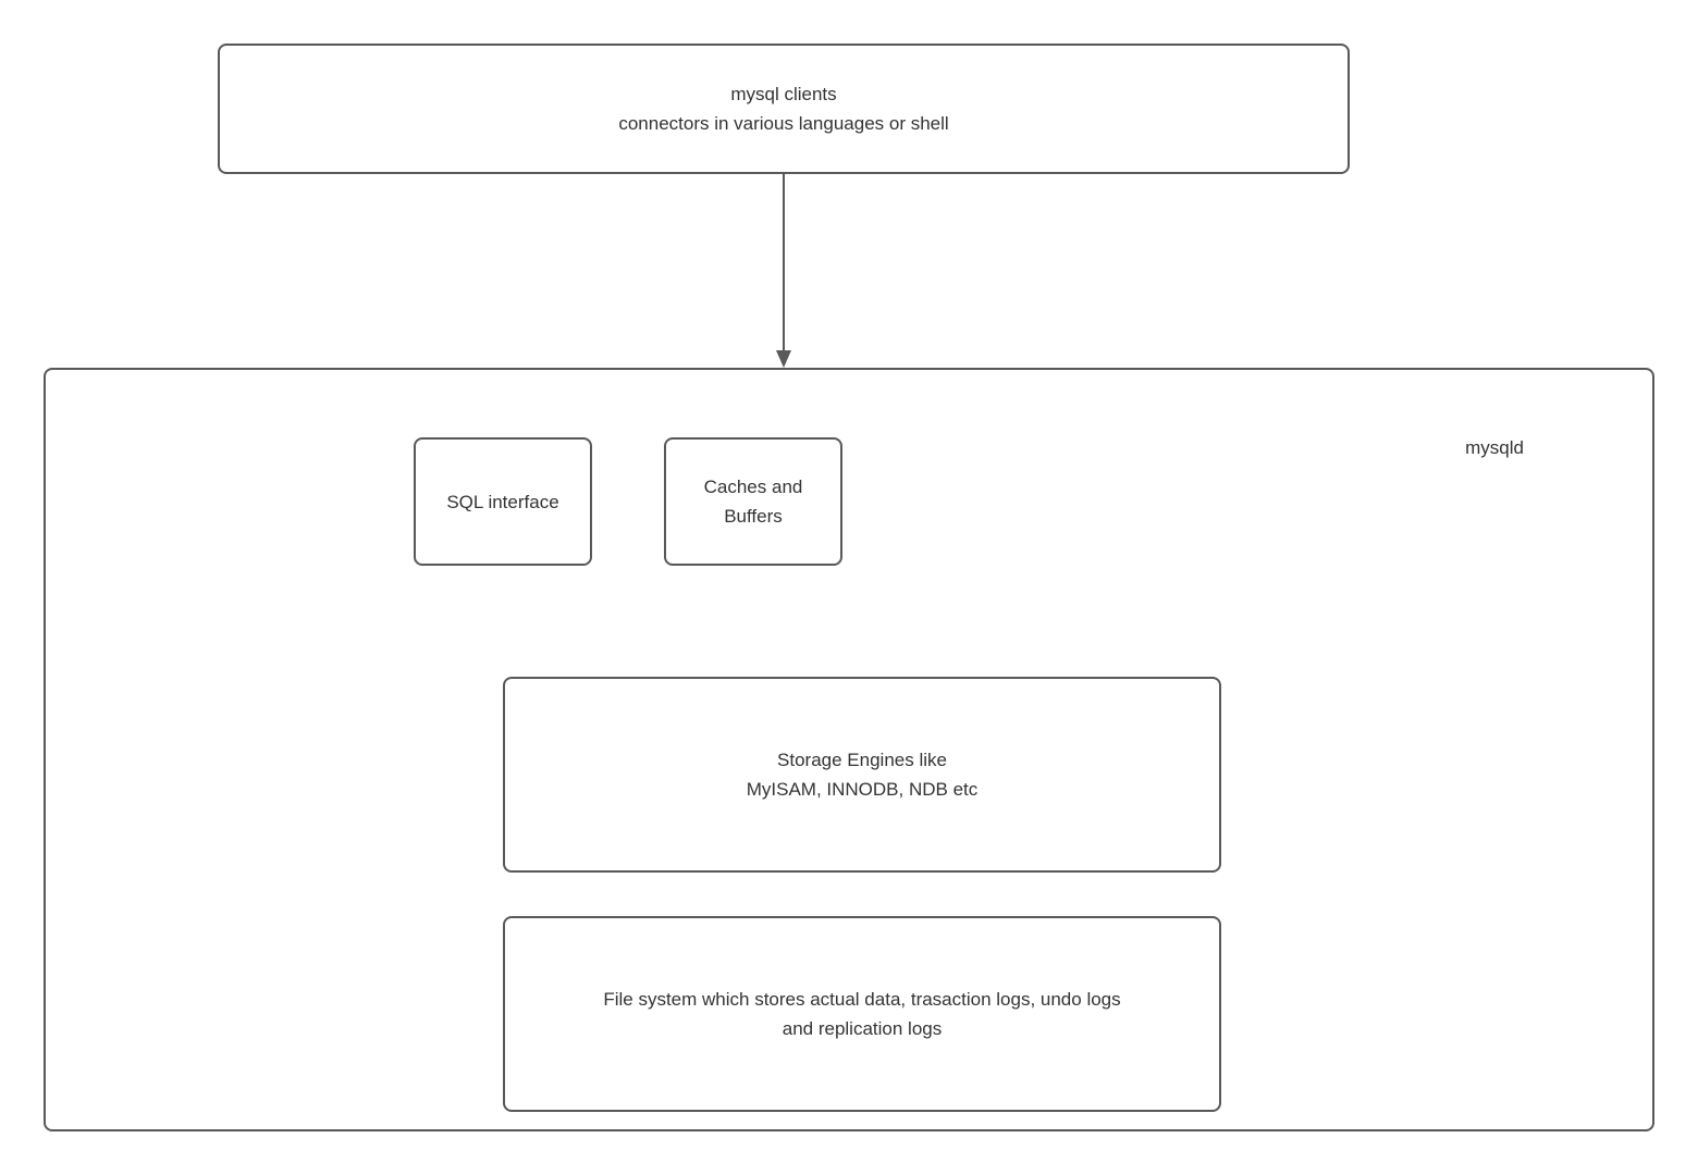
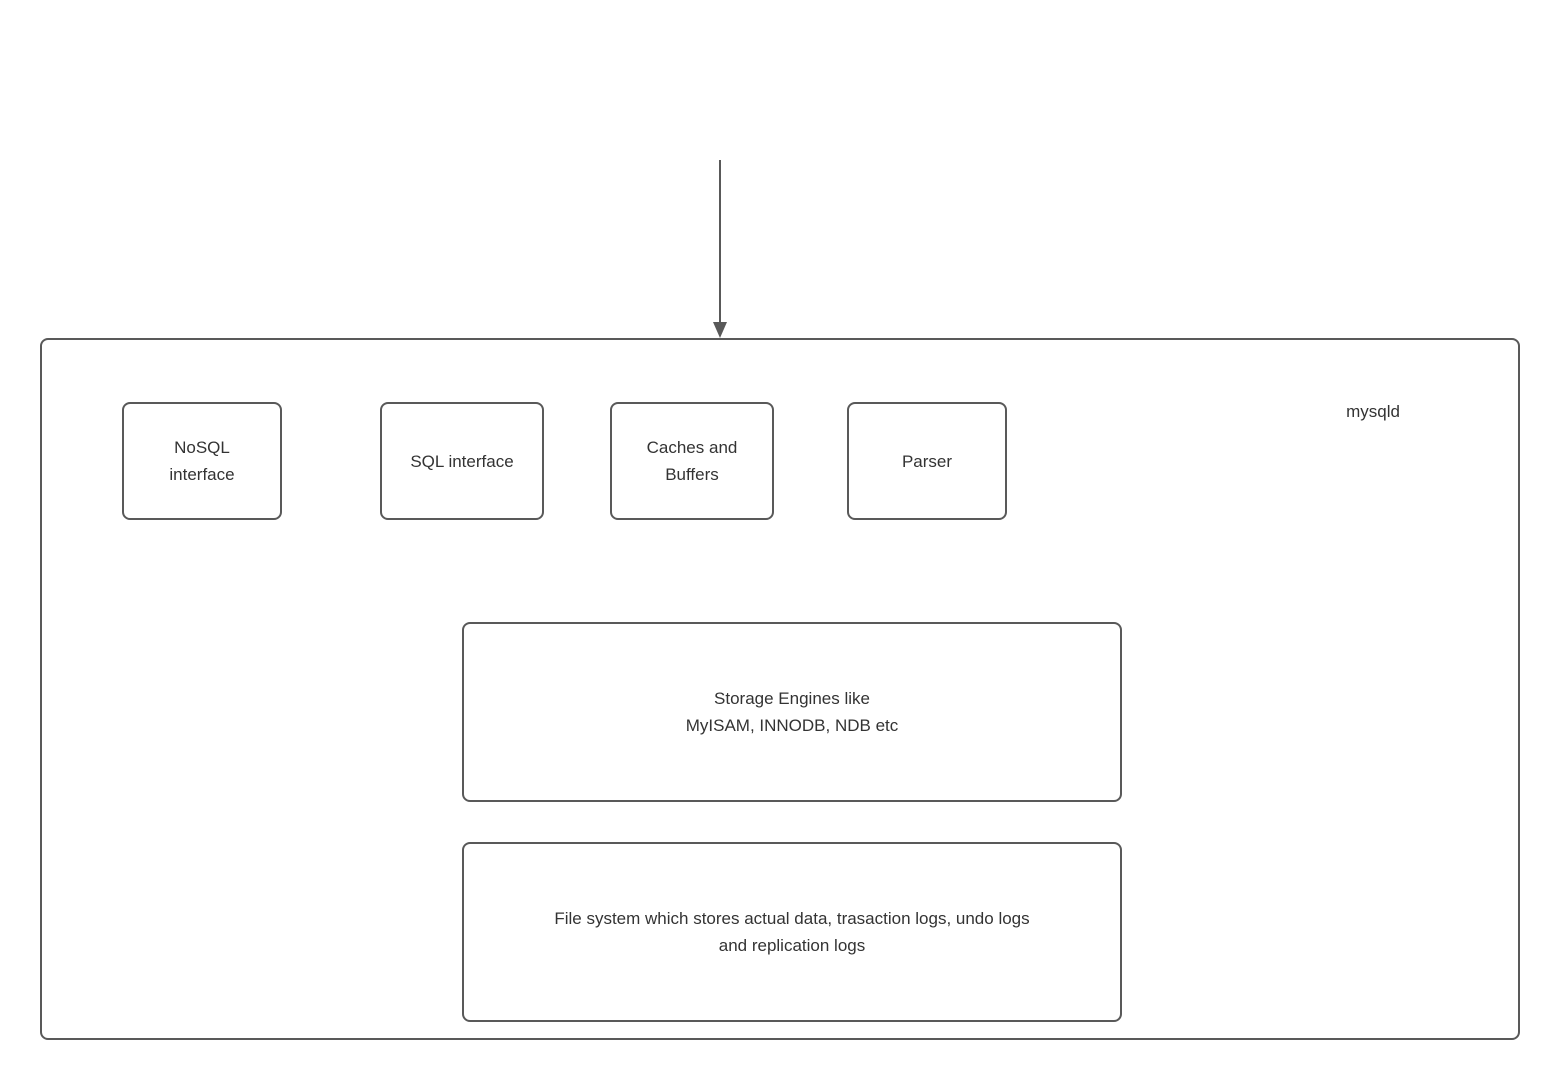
- mysql clients
- connectors in various languages or shell
  mysqld
+ NoSQL
+ interface
  SQL interface
  Caches and
  Buffers
+ Parser
  Storage Engines like
  MyISAM, INNODB, NDB etc
  File system which stores actual data, trasaction logs, undo logs
  and replication logs
